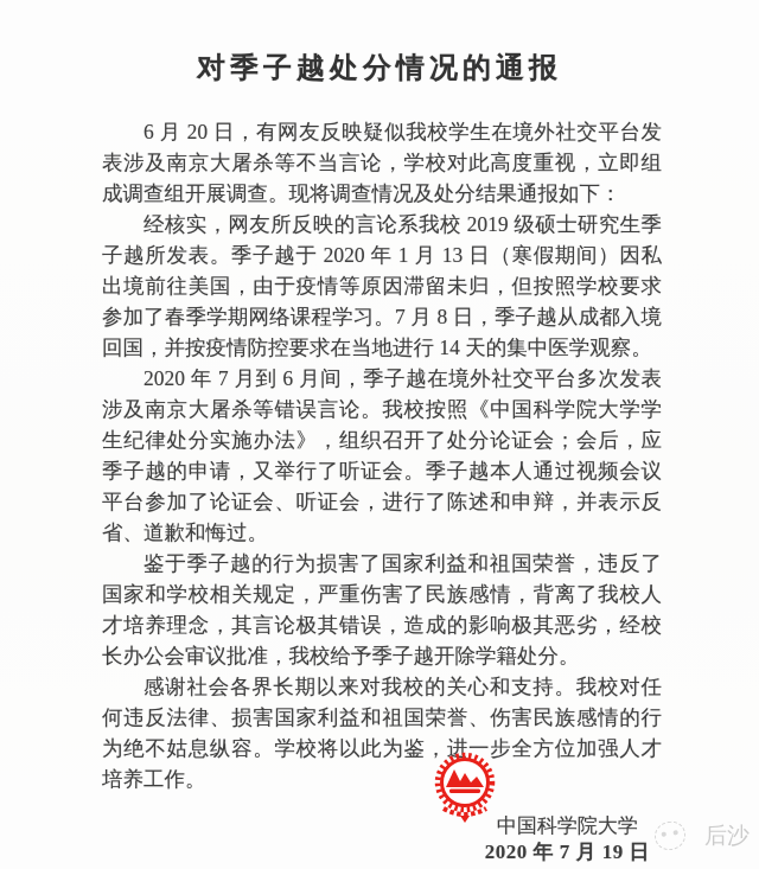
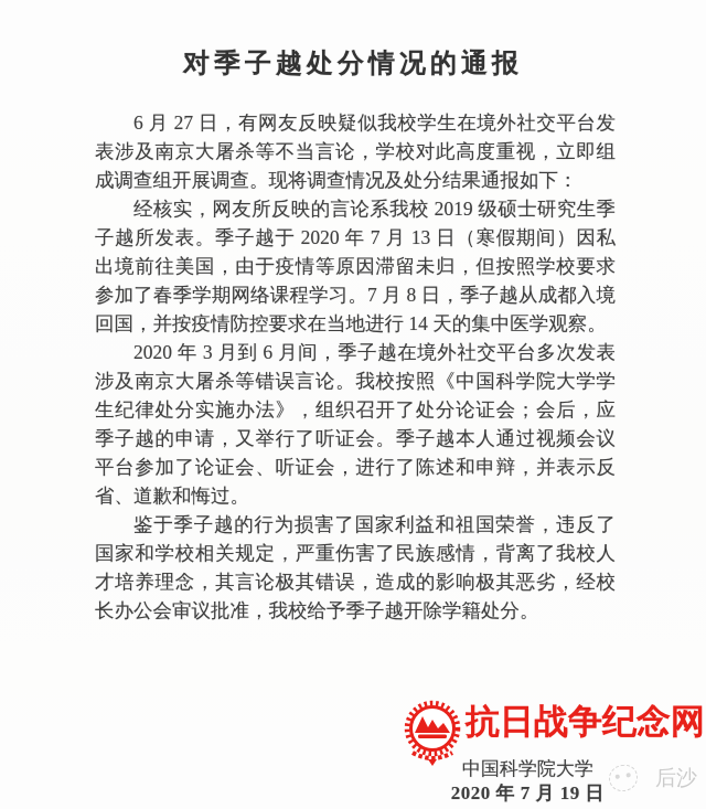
  对季子越处分情况的通报
- 6 月 20 日，有网友反映疑似我校学生在境外社交平台发表涉及南京大屠杀等不当言论，学校对此高度重视，立即组成调查组开展调查。现将调查情况及处分结果通报如下：
+ 6 月 27 日，有网友反映疑似我校学生在境外社交平台发表涉及南京大屠杀等不当言论，学校对此高度重视，立即组成调查组开展调查。现将调查情况及处分结果通报如下：
- 经核实，网友所反映的言论系我校 2019 级硕士研究生季子越所发表。季子越于 2020 年 1 月 13 日（寒假期间）因私出境前往美国，由于疫情等原因滞留未归，但按照学校要求参加了春季学期网络课程学习。7 月 8 日，季子越从成都入境回国，并按疫情防控要求在当地进行 14 天的集中医学观察。
+ 经核实，网友所反映的言论系我校 2019 级硕士研究生季子越所发表。季子越于 2020 年 7 月 13 日（寒假期间）因私出境前往美国，由于疫情等原因滞留未归，但按照学校要求参加了春季学期网络课程学习。7 月 8 日，季子越从成都入境回国，并按疫情防控要求在当地进行 14 天的集中医学观察。
- 2020 年 7 月到 6 月间，季子越在境外社交平台多次发表涉及南京大屠杀等错误言论。我校按照《中国科学院大学学生纪律处分实施办法》，组织召开了处分论证会；会后，应季子越的申请，又举行了听证会。季子越本人通过视频会议平台参加了论证会、听证会，进行了陈述和申辩，并表示反省、道歉和悔过。
+ 2020 年 3 月到 6 月间，季子越在境外社交平台多次发表涉及南京大屠杀等错误言论。我校按照《中国科学院大学学生纪律处分实施办法》，组织召开了处分论证会；会后，应季子越的申请，又举行了听证会。季子越本人通过视频会议平台参加了论证会、听证会，进行了陈述和申辩，并表示反省、道歉和悔过。
  鉴于季子越的行为损害了国家利益和祖国荣誉，违反了国家和学校相关规定，严重伤害了民族感情，背离了我校人才培养理念，其言论极其错误，造成的影响极其恶劣，经校长办公会审议批准，我校给予季子越开除学籍处分。
- 感谢社会各界长期以来对我校的关心和支持。我校对任何违反法律、损害国家利益和祖国荣誉、伤害民族感情的行为绝不姑息纵容。学校将以此为鉴，进一步全方位加强人才培养工作。
  中国科学院大学
  2020 年 7 月 19 日
+ 抗日战争纪念网
  后沙
